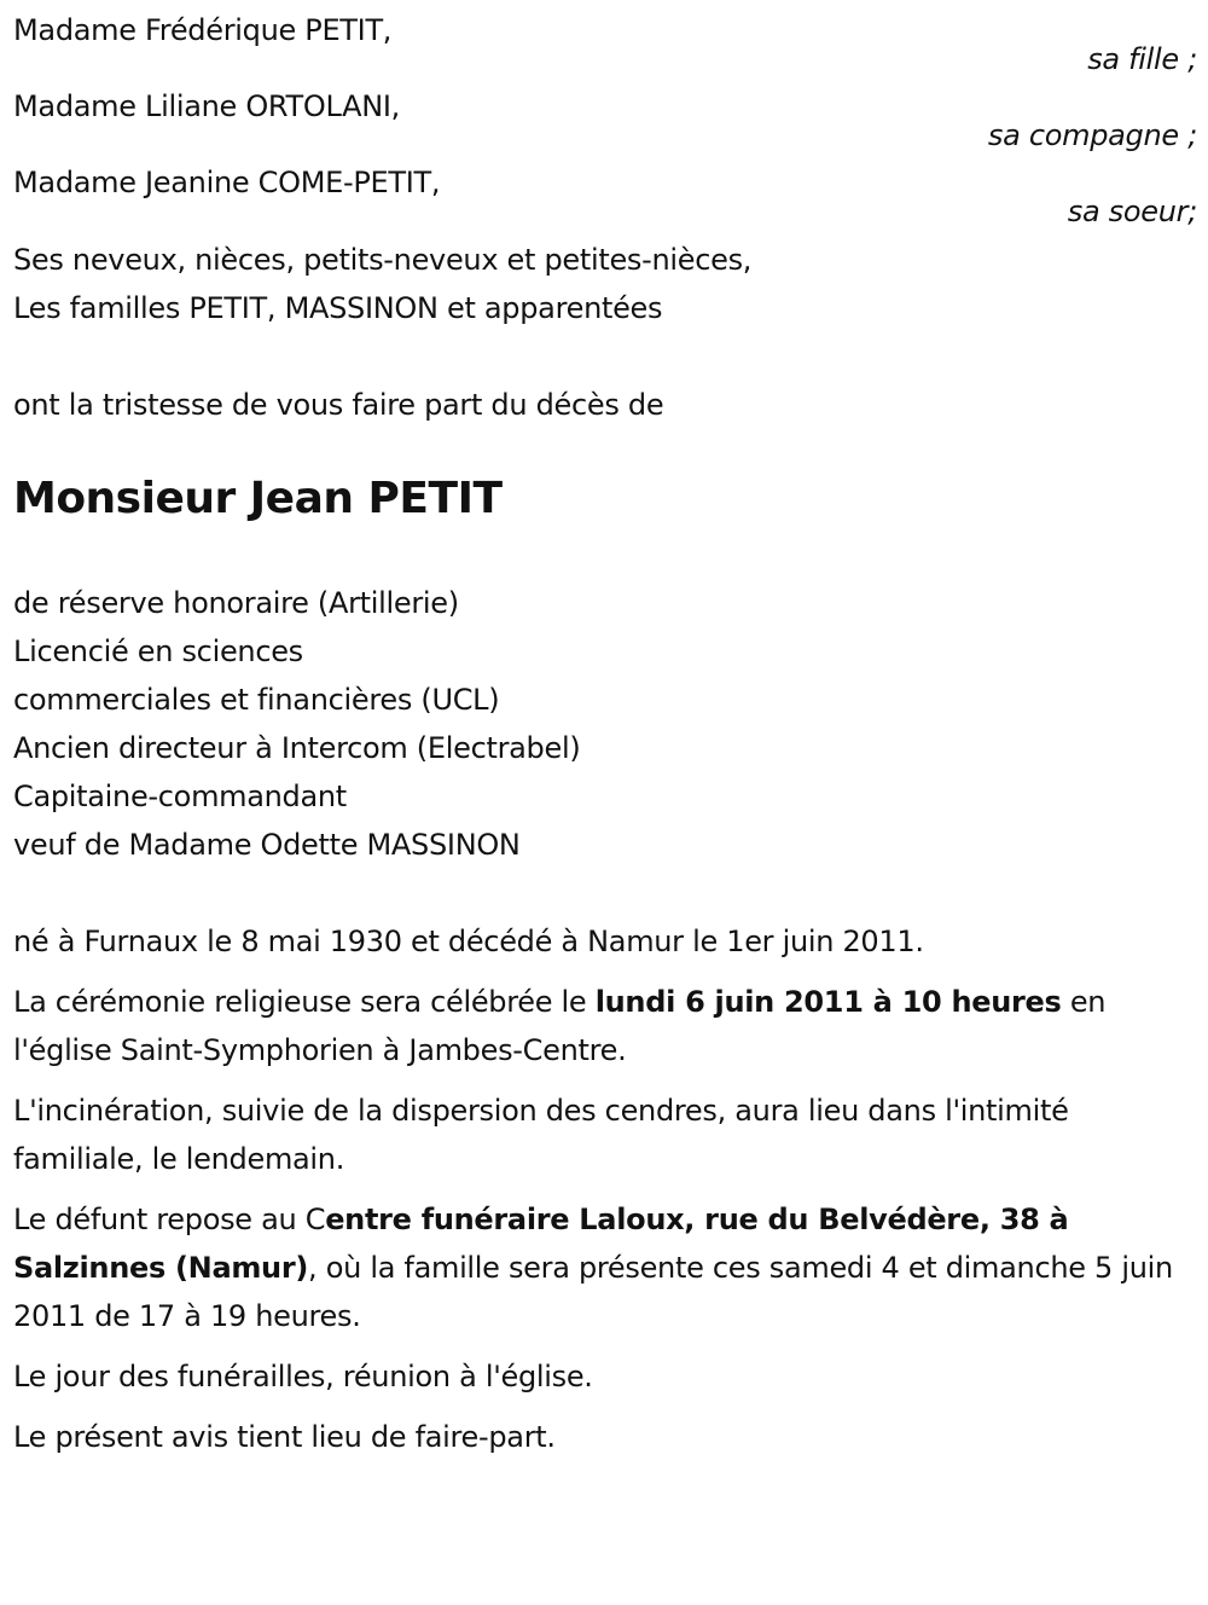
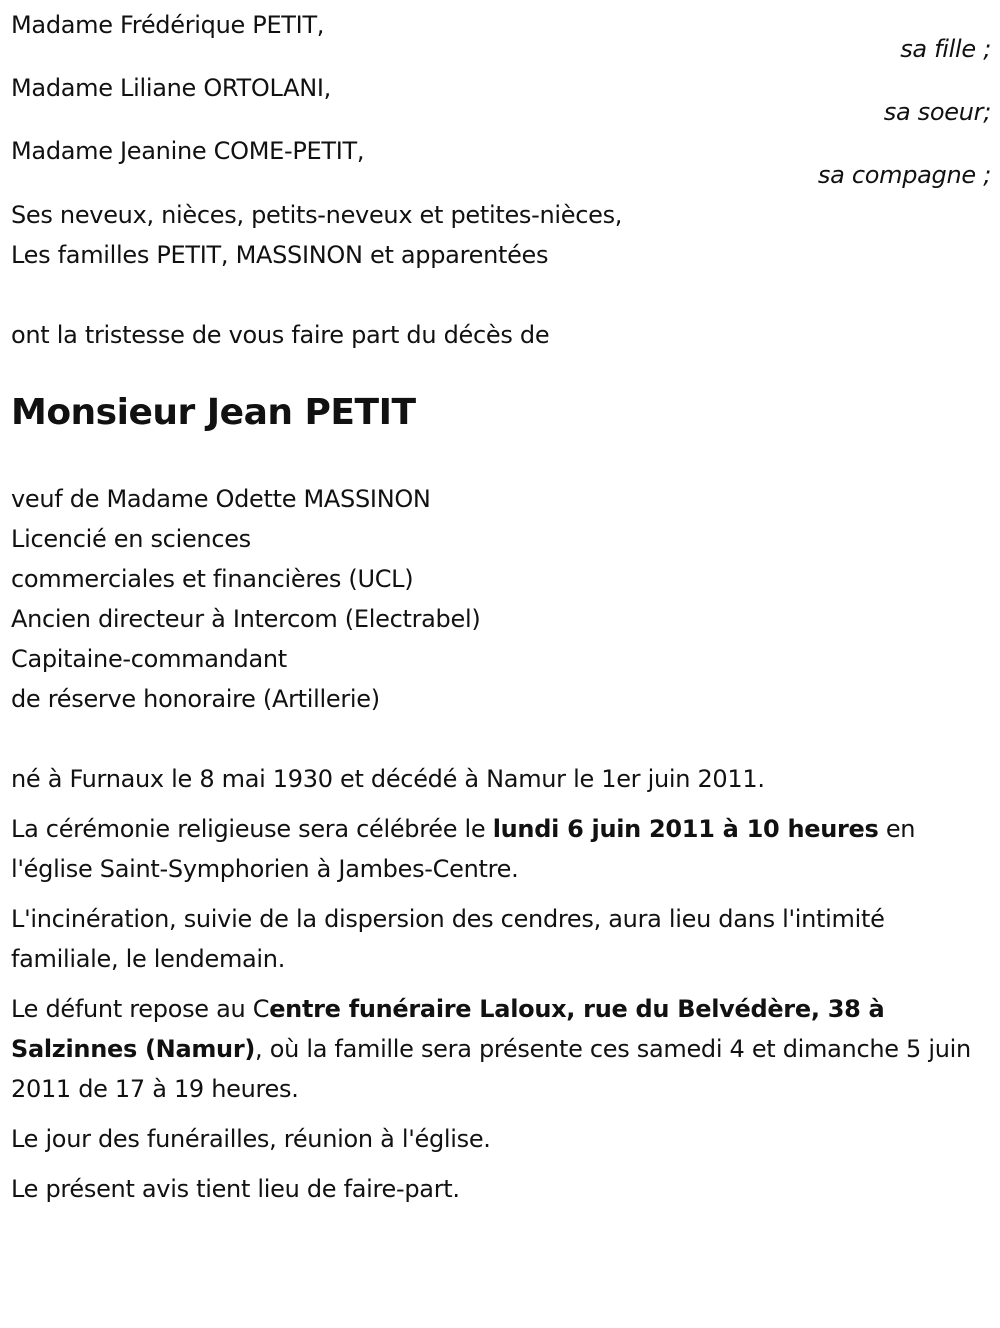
  Madame Frédérique PETIT,
  sa fille ;
  Madame Liliane ORTOLANI,
- sa compagne ;
+ sa soeur;
  Madame Jeanine COME-PETIT,
- sa soeur;
+ sa compagne ;
  Ses neveux, nièces, petits-neveux et petites-nièces,
  Les familles PETIT, MASSINON et apparentées
  ont la tristesse de vous faire part du décès de
  Monsieur Jean PETIT
- de réserve honoraire (Artillerie)
+ veuf de Madame Odette MASSINON
  Licencié en sciences
  commerciales et financières (UCL)
  Ancien directeur à Intercom (Electrabel)
  Capitaine-commandant
- veuf de Madame Odette MASSINON
+ de réserve honoraire (Artillerie)
  né à Furnaux le 8 mai 1930 et décédé à Namur le 1er juin 2011.
  La cérémonie religieuse sera célébrée le lundi 6 juin 2011 à 10 heures en l'église Saint-Symphorien à Jambes-Centre.
  L'incinération, suivie de la dispersion des cendres, aura lieu dans l'intimité familiale, le lendemain.
  Le défunt repose au Centre funéraire Laloux, rue du Belvédère, 38 à Salzinnes (Namur), où la famille sera présente ces samedi 4 et dimanche 5 juin 2011 de 17 à 19 heures.
  Le jour des funérailles, réunion à l'église.
  Le présent avis tient lieu de faire-part.
